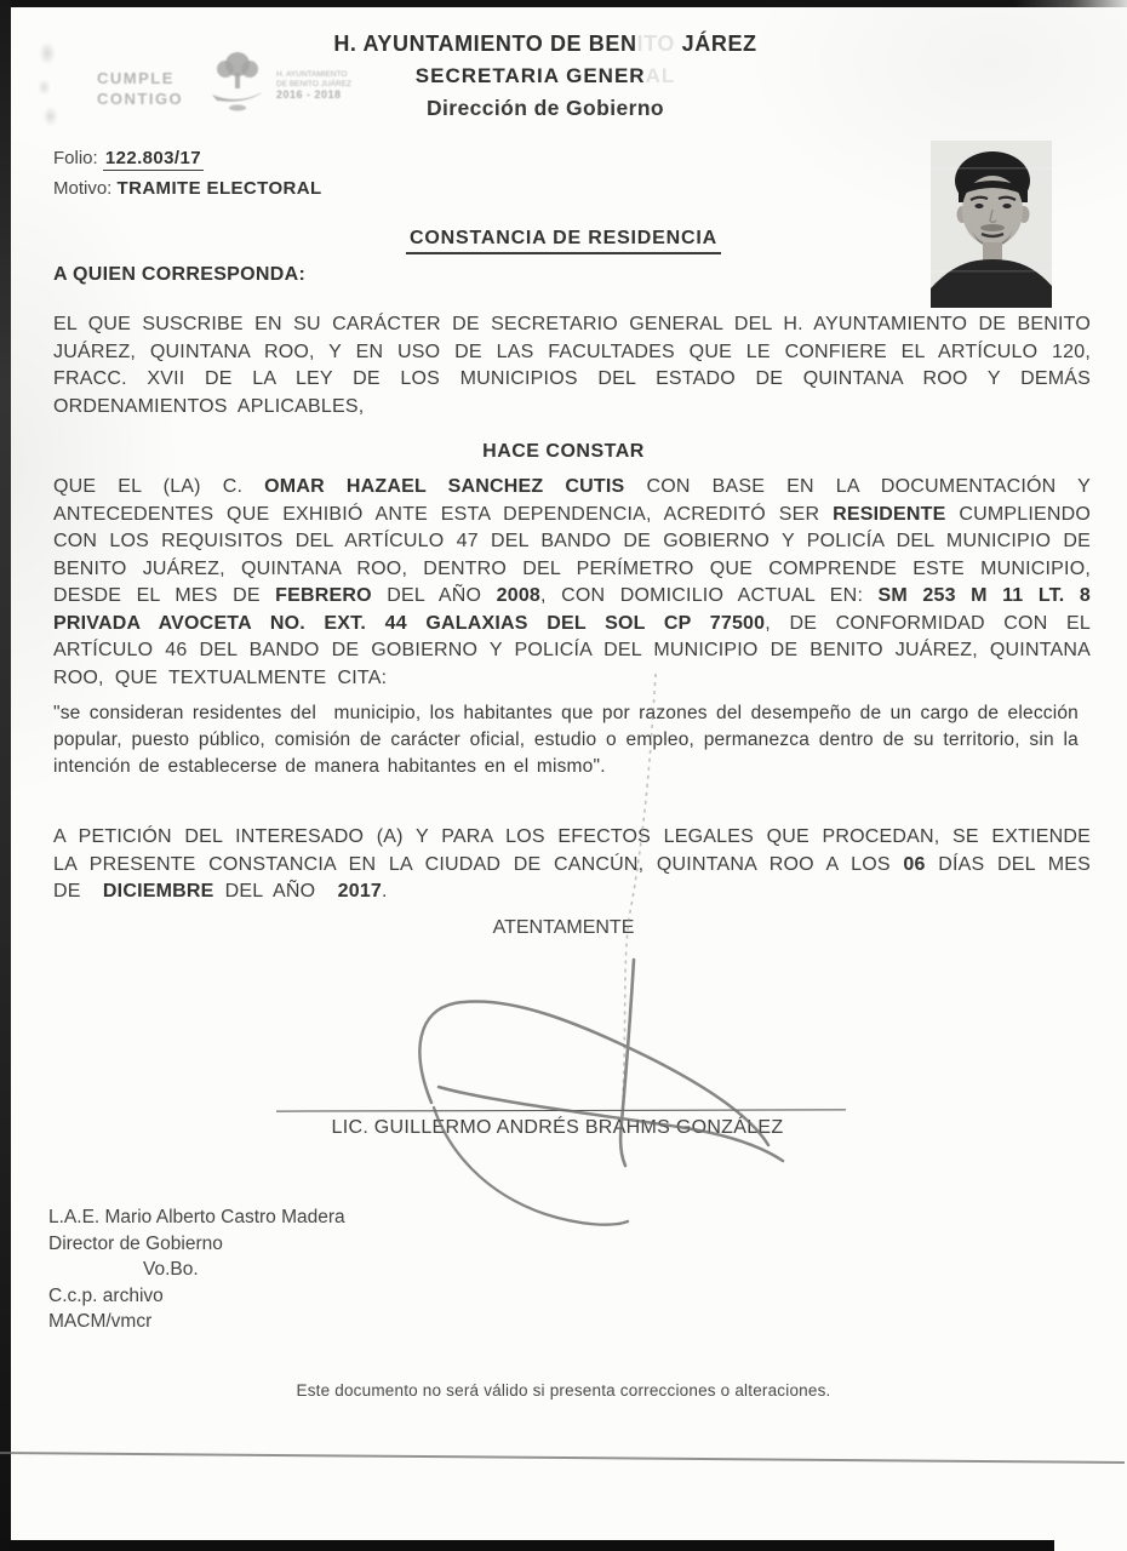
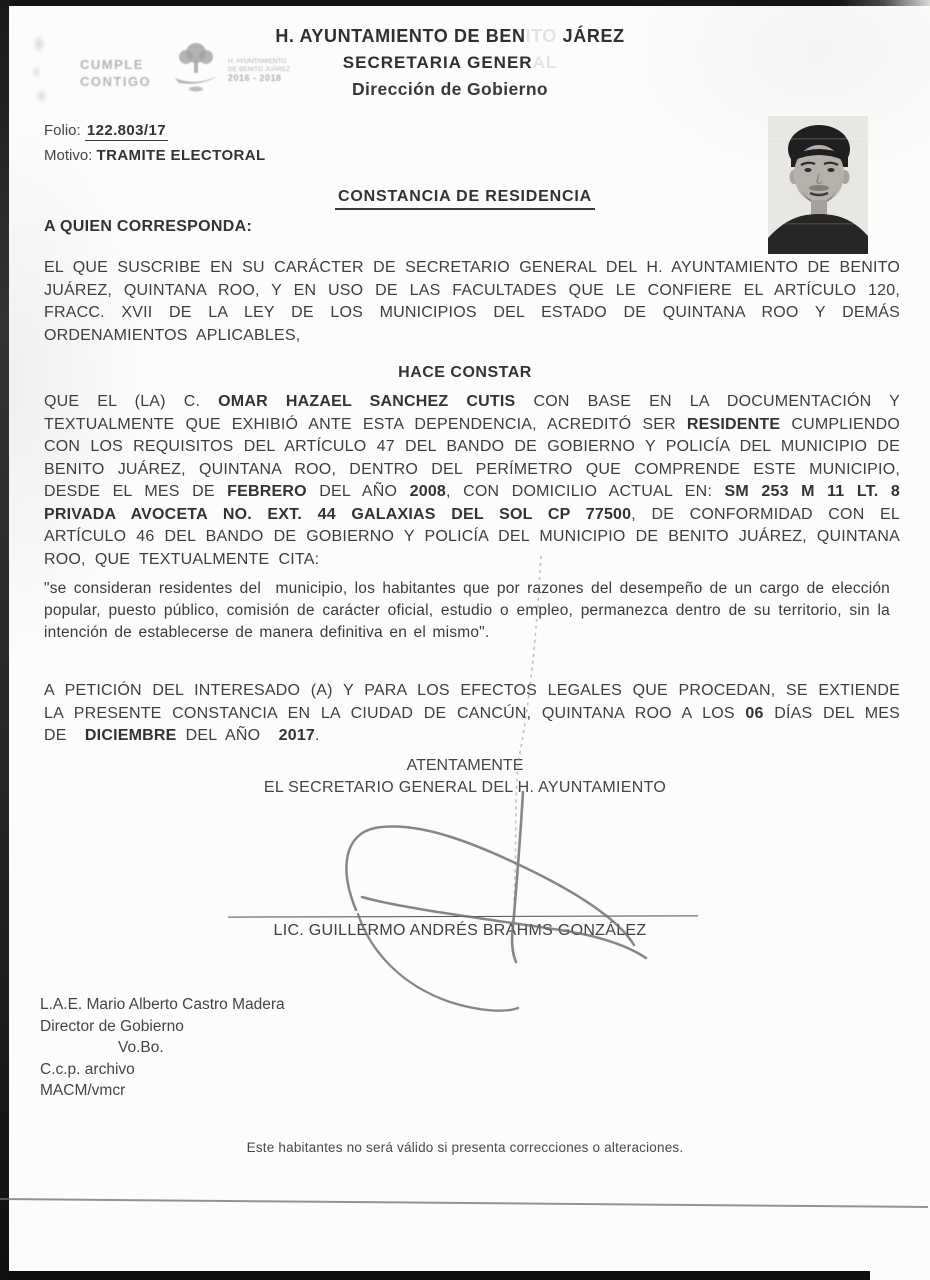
  CUMPLE
  CONTIGO
  2016 - 2018
  H. AYUNTAMIENTO DE BENITO JÁREZ
  SECRETARIA GENERAL
  Dirección de Gobierno
  Folio: 122.803/17
  Motivo: TRAMITE ELECTORAL
  CONSTANCIA DE RESIDENCIA
  A QUIEN CORRESPONDA:
  EL QUE SUSCRIBE EN SU CARÁCTER DE SECRETARIO GENERAL DEL H. AYUNTAMIENTO DE BENITO JUÁREZ, QUINTANA ROO, Y EN USO DE LAS FACULTADES QUE LE CONFIERE EL ARTÍCULO 120, FRACC. XVII DE LA LEY DE LOS MUNICIPIOS DEL ESTADO DE QUINTANA ROO Y DEMÁS ORDENAMIENTOS APLICABLES,
  HACE CONSTAR
- QUE EL (LA) C. OMAR HAZAEL SANCHEZ CUTIS CON BASE EN LA DOCUMENTACIÓN Y ANTECEDENTES QUE EXHIBIÓ ANTE ESTA DEPENDENCIA, ACREDITÓ SER RESIDENTE CUMPLIENDO CON LOS REQUISITOS DEL ARTÍCULO 47 DEL BANDO DE GOBIERNO Y POLICÍA DEL MUNICIPIO DE BENITO JUÁREZ, QUINTANA ROO, DENTRO DEL PERÍMETRO QUE COMPRENDE ESTE MUNICIPIO, DESDE EL MES DE FEBRERO DEL AÑO 2008, CON DOMICILIO ACTUAL EN: SM 253 M 11 LT. 8 PRIVADA AVOCETA NO. EXT. 44 GALAXIAS DEL SOL CP 77500, DE CONFORMIDAD CON EL ARTÍCULO 46 DEL BANDO DE GOBIERNO Y POLICÍA DEL MUNICIPIO DE BENITO JUÁREZ, QUINTANA ROO, QUE TEXTUALMENTE CITA:
+ QUE EL (LA) C. OMAR HAZAEL SANCHEZ CUTIS CON BASE EN LA DOCUMENTACIÓN Y TEXTUALMENTE QUE EXHIBIÓ ANTE ESTA DEPENDENCIA, ACREDITÓ SER RESIDENTE CUMPLIENDO CON LOS REQUISITOS DEL ARTÍCULO 47 DEL BANDO DE GOBIERNO Y POLICÍA DEL MUNICIPIO DE BENITO JUÁREZ, QUINTANA ROO, DENTRO DEL PERÍMETRO QUE COMPRENDE ESTE MUNICIPIO, DESDE EL MES DE FEBRERO DEL AÑO 2008, CON DOMICILIO ACTUAL EN: SM 253 M 11 LT. 8 PRIVADA AVOCETA NO. EXT. 44 GALAXIAS DEL SOL CP 77500, DE CONFORMIDAD CON EL ARTÍCULO 46 DEL BANDO DE GOBIERNO Y POLICÍA DEL MUNICIPIO DE BENITO JUÁREZ, QUINTANA ROO, QUE TEXTUALMENTE CITA:
- "se consideran residentes del municipio, los habitantes que por razones del desempeño de un cargo de elección popular, puesto público, comisión de carácter oficial, estudio o empleo, permanezca dentro de su territorio, sin la intención de establecerse de manera habitantes en el mismo".
+ "se consideran residentes del municipio, los habitantes que por razones del desempeño de un cargo de elección popular, puesto público, comisión de carácter oficial, estudio o empleo, permanezca dentro de su territorio, sin la intención de establecerse de manera definitiva en el mismo".
  A PETICIÓN DEL INTERESADO (A) Y PARA LOS EFECTOS LEGALES QUE PROCEDAN, SE EXTIENDE LA PRESENTE CONSTANCIA EN LA CIUDAD DE CANCÚN, QUINTANA ROO A LOS 06 DÍAS DEL MES DE DICIEMBRE DEL AÑO 2017.
  ATENTAMENTE
+ EL SECRETARIO GENERAL DEL H. AYUNTAMIENTO
  LIC. GUILLERMO ANDRÉS BRAHMS GONZÁLEZ
  L.A.E. Mario Alberto Castro Madera
  Director de Gobierno
  Vo.Bo.
  C.c.p. archivo
  MACM/vmcr
- Este documento no será válido si presenta correcciones o alteraciones.
+ Este habitantes no será válido si presenta correcciones o alteraciones.
